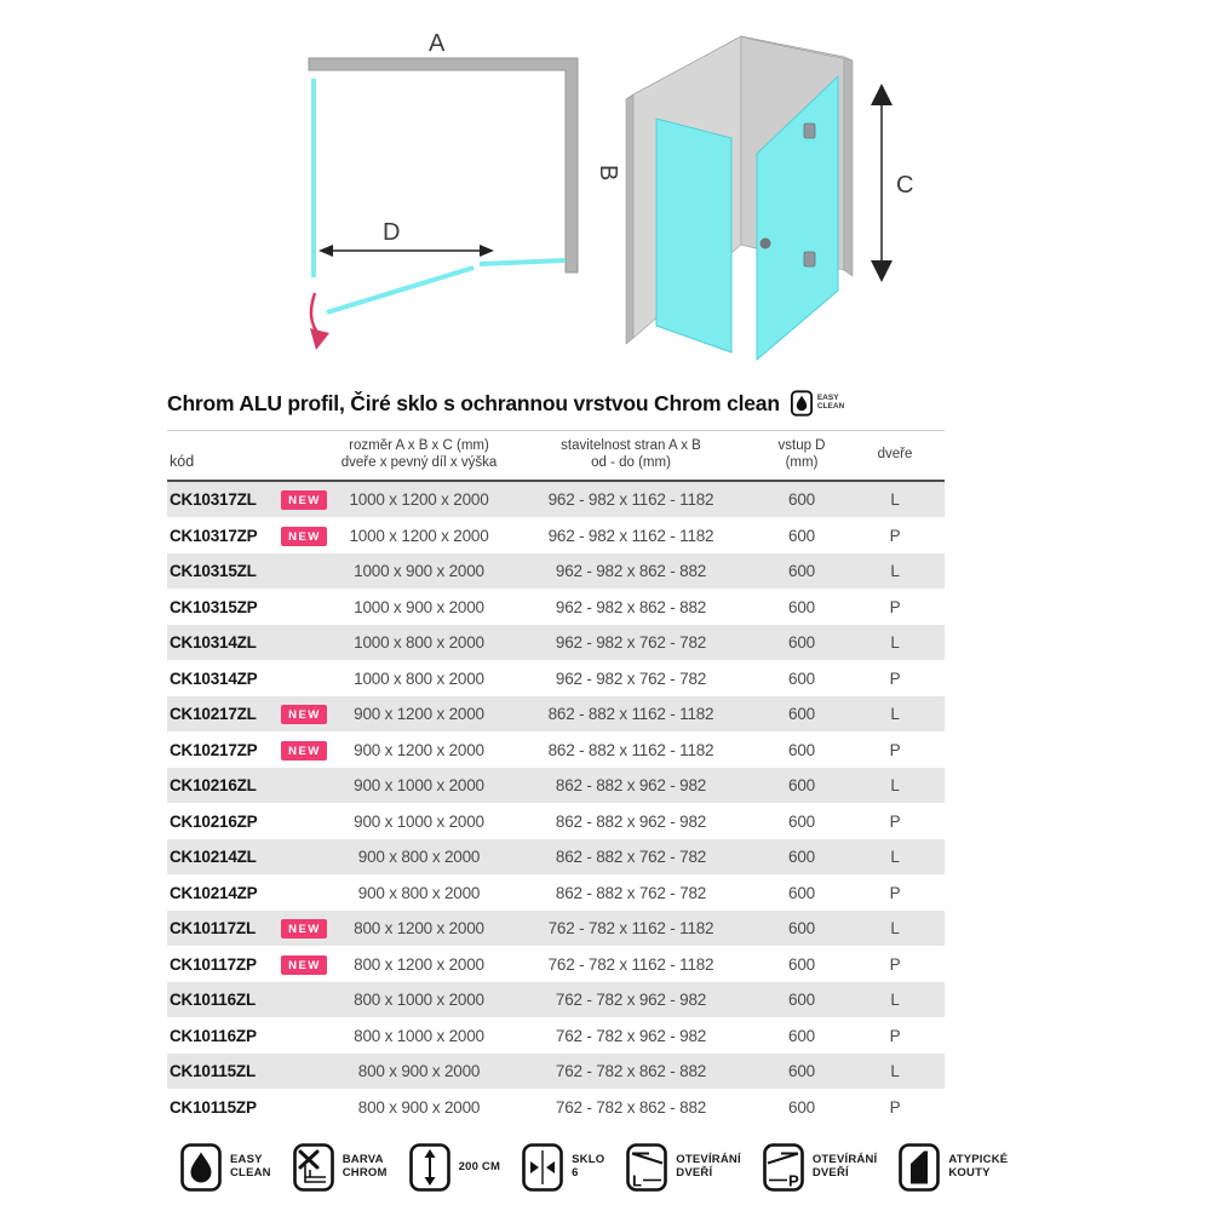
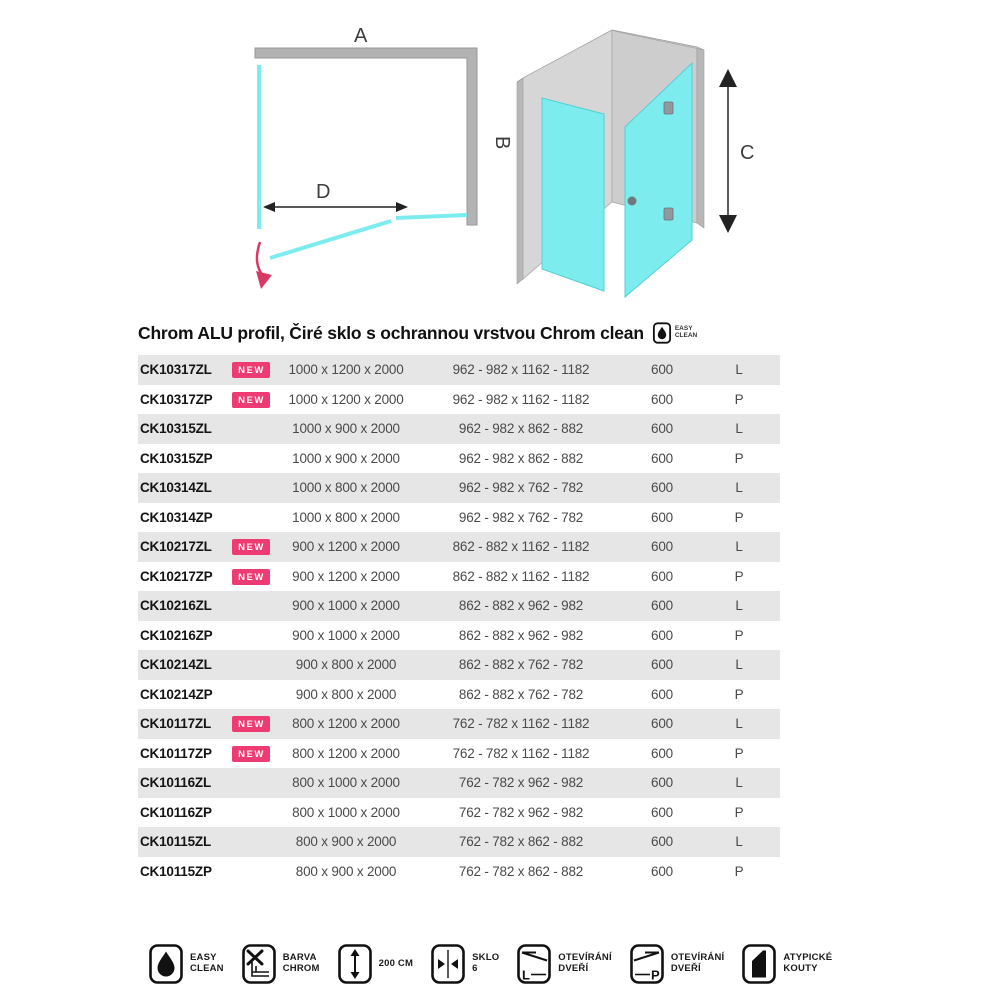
  A
  D
  C
  Chrom ALU profil, Čiré sklo s ochrannou vrstvou Chrom clean
- kód
- rozměr A x B x C (mm)
- dveře x pevný díl x výška
- stavitelnost stran A x B
- od - do (mm)
- vstup D
- (mm)
- dveře
  CK10317ZL
  NEW
  1000 x 1200 x 2000
  962 - 982 x 1162 - 1182
  600
  L
  CK10317ZP
  NEW
  1000 x 1200 x 2000
  962 - 982 x 1162 - 1182
  600
  P
  CK10315ZL
  1000 x 900 x 2000
  962 - 982 x 862 - 882
  600
  L
  CK10315ZP
  1000 x 900 x 2000
  962 - 982 x 862 - 882
  600
  P
  CK10314ZL
  1000 x 800 x 2000
  962 - 982 x 762 - 782
  600
  L
  CK10314ZP
  1000 x 800 x 2000
  962 - 982 x 762 - 782
  600
  P
  CK10217ZL
  NEW
  900 x 1200 x 2000
  862 - 882 x 1162 - 1182
  600
  L
  CK10217ZP
  NEW
  900 x 1200 x 2000
  862 - 882 x 1162 - 1182
  600
  P
  CK10216ZL
  900 x 1000 x 2000
  862 - 882 x 962 - 982
  600
  L
  CK10216ZP
  900 x 1000 x 2000
  862 - 882 x 962 - 982
  600
  P
  CK10214ZL
  900 x 800 x 2000
  862 - 882 x 762 - 782
  600
  L
  CK10214ZP
  900 x 800 x 2000
  862 - 882 x 762 - 782
  600
  P
  CK10117ZL
  NEW
  800 x 1200 x 2000
  762 - 782 x 1162 - 1182
  600
  L
  CK10117ZP
  NEW
  800 x 1200 x 2000
  762 - 782 x 1162 - 1182
  600
  P
  CK10116ZL
  800 x 1000 x 2000
  762 - 782 x 962 - 982
  600
  L
  CK10116ZP
  800 x 1000 x 2000
  762 - 782 x 962 - 982
  600
  P
  CK10115ZL
  800 x 900 x 2000
  762 - 782 x 862 - 882
  600
  L
  CK10115ZP
  800 x 900 x 2000
  762 - 782 x 862 - 882
  600
  P
  EASY
  CLEAN
  BARVA
  CHROM
  200 CM
  SKLO
  6
  L
  OTEVÍRÁNÍ
  DVEŘÍ
  P
  OTEVÍRÁNÍ
  DVEŘÍ
  ATYPICKÉ
  KOUTY
